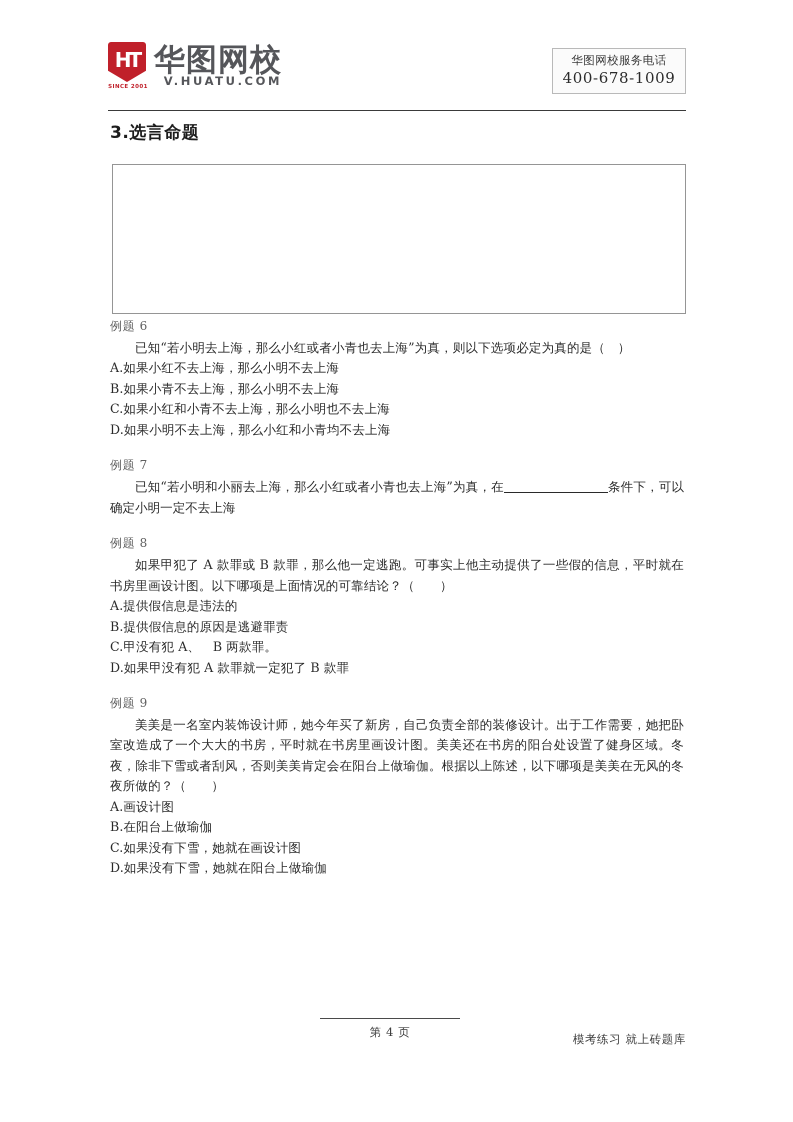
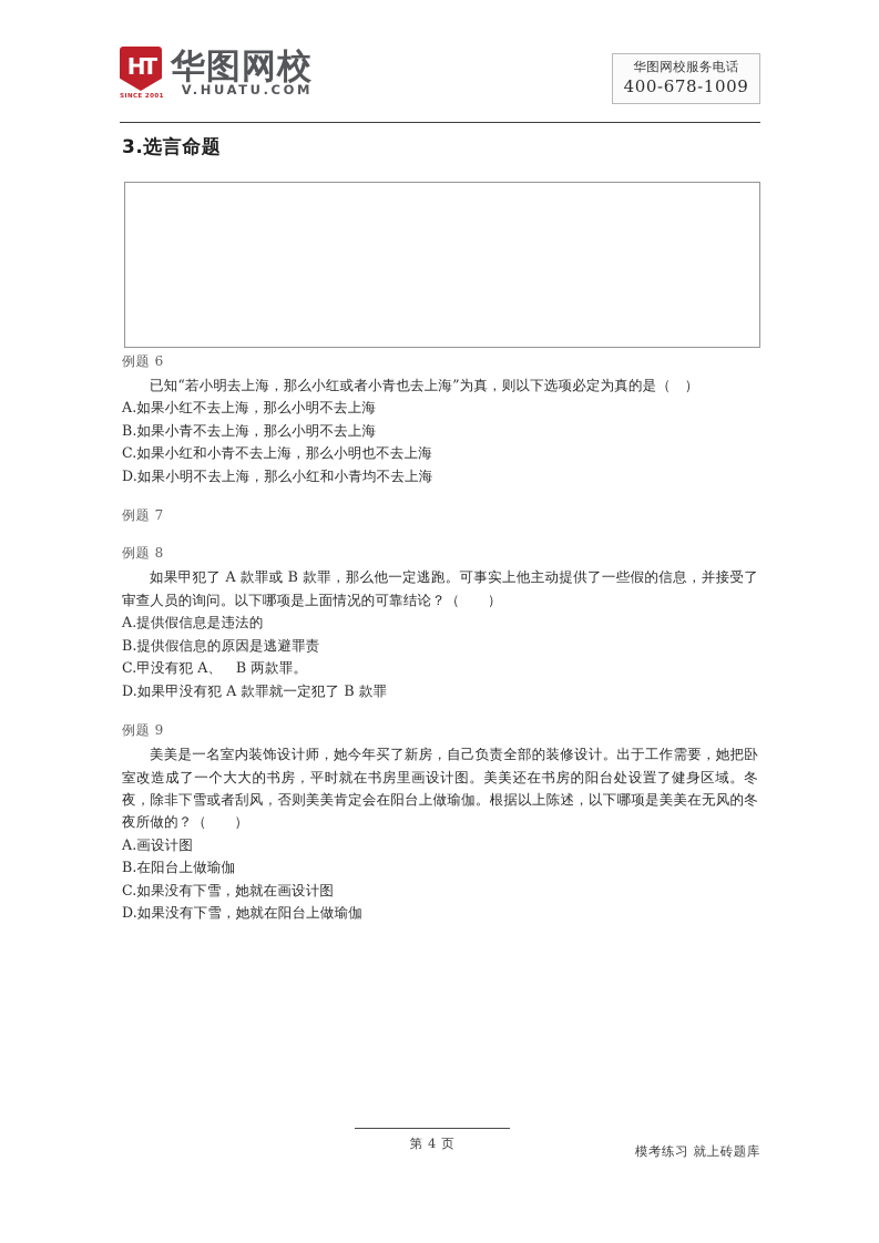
  HT
  华图网校
  V.HUATU.COM
  华图网校服务电话
  400-678-1009
  3.选言命题
  例题 6
  已知“若小明去上海，那么小红或者小青也去上海”为真，则以下选项必定为真的是（ ）
  A.如果小红不去上海，那么小明不去上海
  B.如果小青不去上海，那么小明不去上海
  C.如果小红和小青不去上海，那么小明也不去上海
  D.如果小明不去上海，那么小红和小青均不去上海
  例题 7
- 已知“若小明和小丽去上海，那么小红或者小青也去上海”为真，在 条件下，可以确定小明一定不去上海
  例题 8
- 如果甲犯了 A 款罪或 B 款罪，那么他一定逃跑。可事实上他主动提供了一些假的信息，平时就在书房里画设计图。以下哪项是上面情况的可靠结论？（ ）
+ 如果甲犯了 A 款罪或 B 款罪，那么他一定逃跑。可事实上他主动提供了一些假的信息，并接受了审查人员的询问。以下哪项是上面情况的可靠结论？（ ）
  A.提供假信息是违法的
  B.提供假信息的原因是逃避罪责
  C.甲没有犯 A、 B 两款罪。
  D.如果甲没有犯 A 款罪就一定犯了 B 款罪
  例题 9
  美美是一名室内装饰设计师，她今年买了新房，自己负责全部的装修设计。出于工作需要，她把卧室改造成了一个大大的书房，平时就在书房里画设计图。美美还在书房的阳台处设置了健身区域。冬夜，除非下雪或者刮风，否则美美肯定会在阳台上做瑜伽。根据以上陈述，以下哪项是美美在无风的冬夜所做的？（ ）
  A.画设计图
  B.在阳台上做瑜伽
  C.如果没有下雪，她就在画设计图
  D.如果没有下雪，她就在阳台上做瑜伽
  第 4 页
  模考练习 就上砖题库
